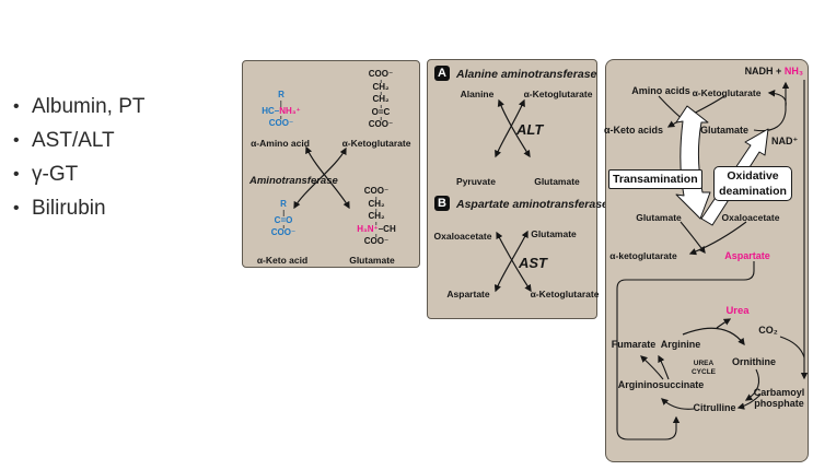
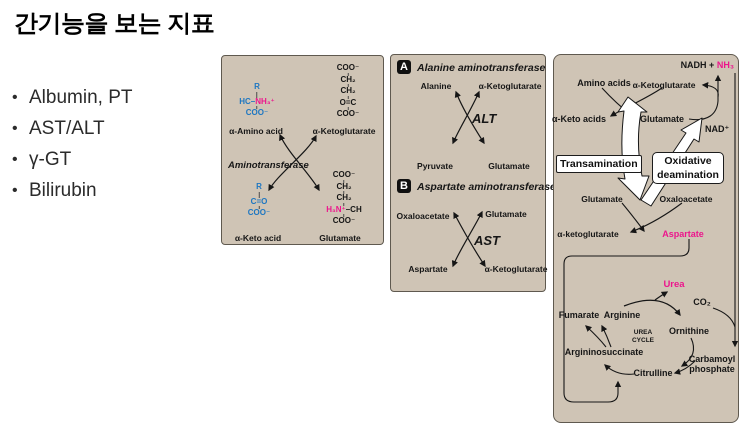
+ 간기능을 보는 지표
  Albumin, PT
  AST/ALT
  γ-GT
  Bilirubin
  R
  HC–NH₃⁺
  COO⁻
  COO⁻
  CH₂
  CH₂
  O=C
  COO⁻
  α-Amino acid
  α-Ketoglutarate
  Aminotransferase
  R
  C=O
  COO⁻
  COO⁻
  CH₂
  CH₂
  H₃N⁺–CH
  COO⁻
  α-Keto acid
  Glutamate
  A
  Alanine aminotransferase
  Alanine
  α-Ketoglutarate
  ALT
  Pyruvate
  Glutamate
  B
  Aspartate aminotransferas
  Oxaloacetate
  Glutamate
  AST
  Aspartate
  α-Ketoglutarate
  NADH + NH₃
  Amino acids
  α-Ketoglutarate
  α-Keto acids
  Glutamate
  NAD⁺
  Transamination
  Oxidative deamination
  Glutamate
  Oxaloacetate
  α-ketoglutarate
  Aspartate
  Urea
  CO₂
  Fumarate
  Arginine
  Ornithine
  Argininosuccinate
  Citrulline
  Carbamoyl phosphate
